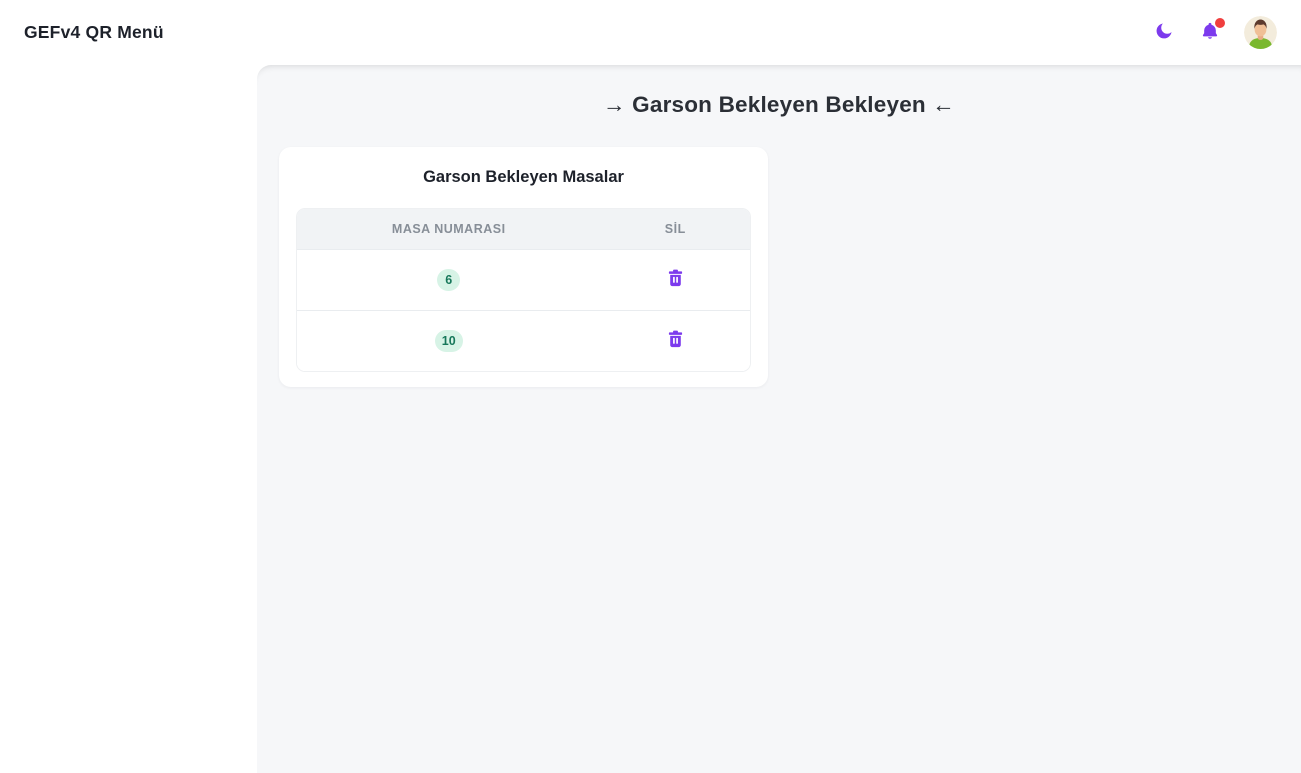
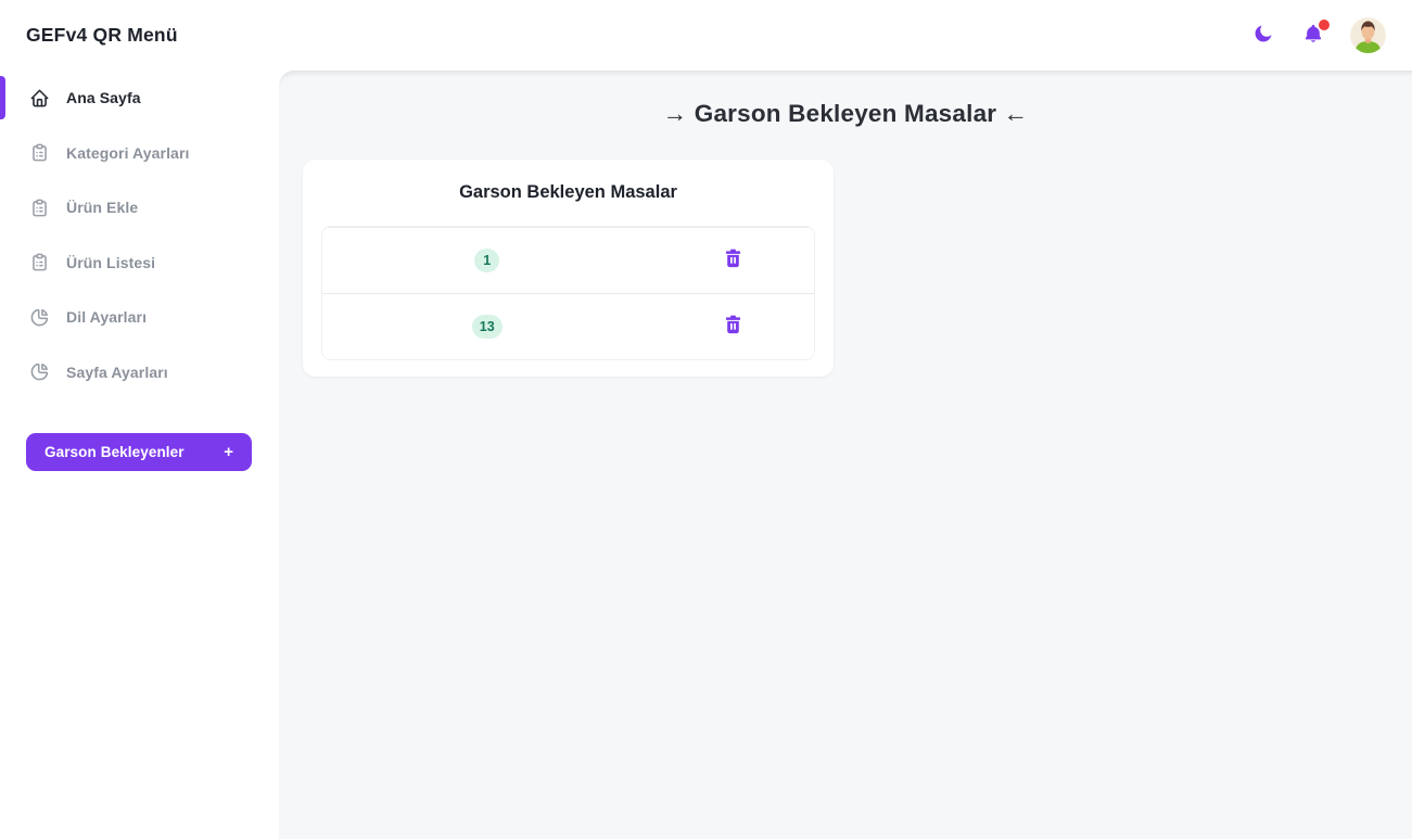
  GEFv4 QR Menü
+ Ana Sayfa
+ Kategori Ayarları
+ Ürün Ekle
+ Ürün Listesi
+ Dil Ayarları
+ Sayfa Ayarları
+ Garson Bekleyenler
+ +
- → Garson Bekleyen Bekleyen ←
+ → Garson Bekleyen Masalar ←
  Garson Bekleyen Masalar
- MASA NUMARASI
- SİL
- 6
+ 1
- 10
+ 13
